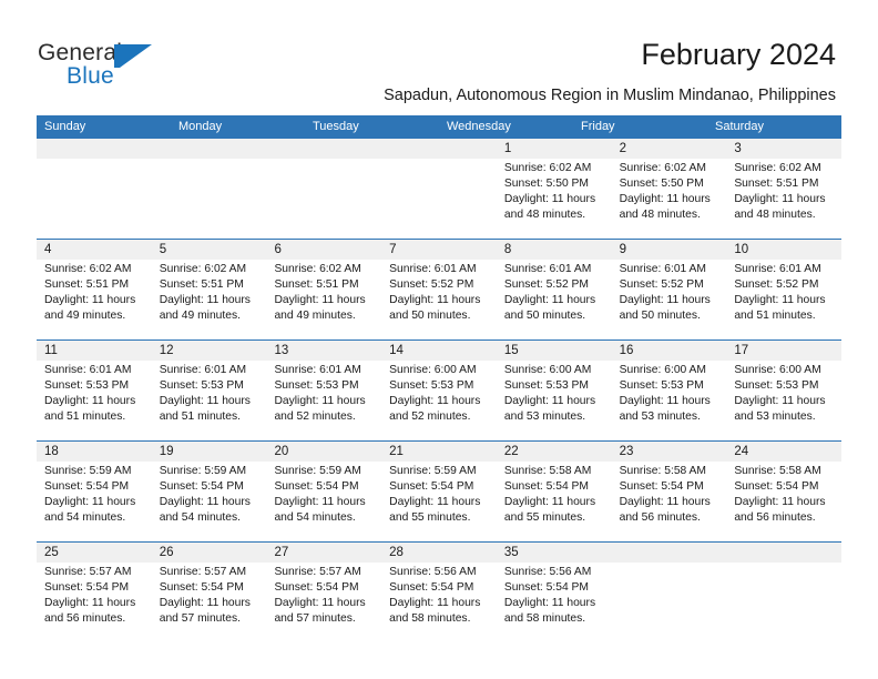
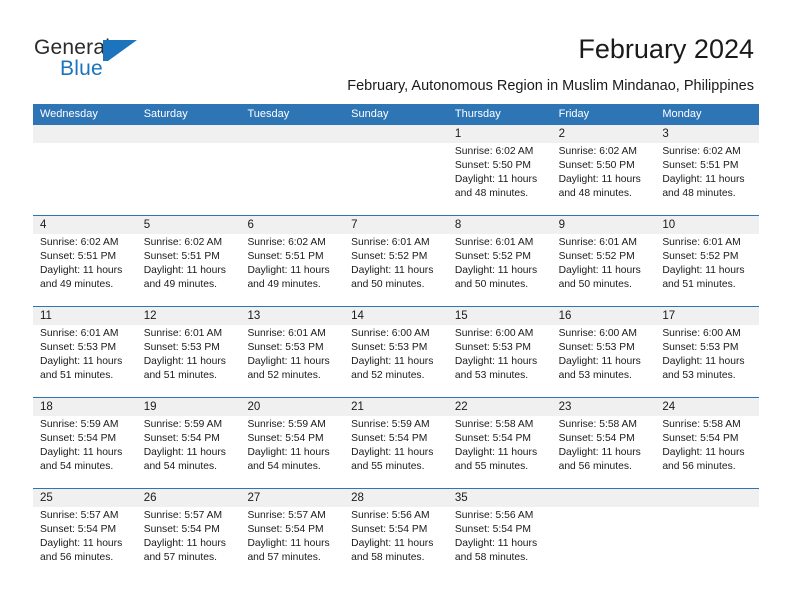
  Genera
  Blue
  February 2024
- Sapadun, Autonomous Region in Muslim Mindanao, Philippines
+ February, Autonomous Region in Muslim Mindanao, Philippines
- Sunday
+ Wednesday
- Monday
+ Saturday
  Tuesday
- Wednesday
+ Sunday
+ Thursday
  Friday
- Saturday
+ Monday
  1
  Sunrise: 6:02 AM
  Sunset: 5:50 PM
  Daylight: 11 hours
  and 48 minutes.
  2
  Sunrise: 6:02 AM
  Sunset: 5:50 PM
  Daylight: 11 hours
  and 48 minutes.
  3
  Sunrise: 6:02 AM
  Sunset: 5:51 PM
  Daylight: 11 hours
  and 48 minutes.
  4
  Sunrise: 6:02 AM
  Sunset: 5:51 PM
  Daylight: 11 hours
  and 49 minutes.
  5
  Sunrise: 6:02 AM
  Sunset: 5:51 PM
  Daylight: 11 hours
  and 49 minutes.
  6
  Sunrise: 6:02 AM
  Sunset: 5:51 PM
  Daylight: 11 hours
  and 49 minutes.
  7
  Sunrise: 6:01 AM
  Sunset: 5:52 PM
  Daylight: 11 hours
  and 50 minutes.
  8
  Sunrise: 6:01 AM
  Sunset: 5:52 PM
  Daylight: 11 hours
  and 50 minutes.
  9
  Sunrise: 6:01 AM
  Sunset: 5:52 PM
  Daylight: 11 hours
  and 50 minutes.
  10
  Sunrise: 6:01 AM
  Sunset: 5:52 PM
  Daylight: 11 hours
  and 51 minutes.
  11
  Sunrise: 6:01 AM
  Sunset: 5:53 PM
  Daylight: 11 hours
  and 51 minutes.
  12
  Sunrise: 6:01 AM
  Sunset: 5:53 PM
  Daylight: 11 hours
  and 51 minutes.
  13
  Sunrise: 6:01 AM
  Sunset: 5:53 PM
  Daylight: 11 hours
  and 52 minutes.
  14
  Sunrise: 6:00 AM
  Sunset: 5:53 PM
  Daylight: 11 hours
  and 52 minutes.
  15
  Sunrise: 6:00 AM
  Sunset: 5:53 PM
  Daylight: 11 hours
  and 53 minutes.
  16
  Sunrise: 6:00 AM
  Sunset: 5:53 PM
  Daylight: 11 hours
  and 53 minutes.
  17
  Sunrise: 6:00 AM
  Sunset: 5:53 PM
  Daylight: 11 hours
  and 53 minutes.
  18
  Sunrise: 5:59 AM
  Sunset: 5:54 PM
  Daylight: 11 hours
  and 54 minutes.
  19
  Sunrise: 5:59 AM
  Sunset: 5:54 PM
  Daylight: 11 hours
  and 54 minutes.
  20
  Sunrise: 5:59 AM
  Sunset: 5:54 PM
  Daylight: 11 hours
  and 54 minutes.
  21
  Sunrise: 5:59 AM
  Sunset: 5:54 PM
  Daylight: 11 hours
  and 55 minutes.
  22
  Sunrise: 5:58 AM
  Sunset: 5:54 PM
  Daylight: 11 hours
  and 55 minutes.
  23
  Sunrise: 5:58 AM
  Sunset: 5:54 PM
  Daylight: 11 hours
  and 56 minutes.
  24
  Sunrise: 5:58 AM
  Sunset: 5:54 PM
  Daylight: 11 hours
  and 56 minutes.
  25
  Sunrise: 5:57 AM
  Sunset: 5:54 PM
  Daylight: 11 hours
  and 56 minutes.
  26
  Sunrise: 5:57 AM
  Sunset: 5:54 PM
  Daylight: 11 hours
  and 57 minutes.
  27
  Sunrise: 5:57 AM
  Sunset: 5:54 PM
  Daylight: 11 hours
  and 57 minutes.
  28
  Sunrise: 5:56 AM
  Sunset: 5:54 PM
  Daylight: 11 hours
  and 58 minutes.
  35
  Sunrise: 5:56 AM
  Sunset: 5:54 PM
  Daylight: 11 hours
  and 58 minutes.
